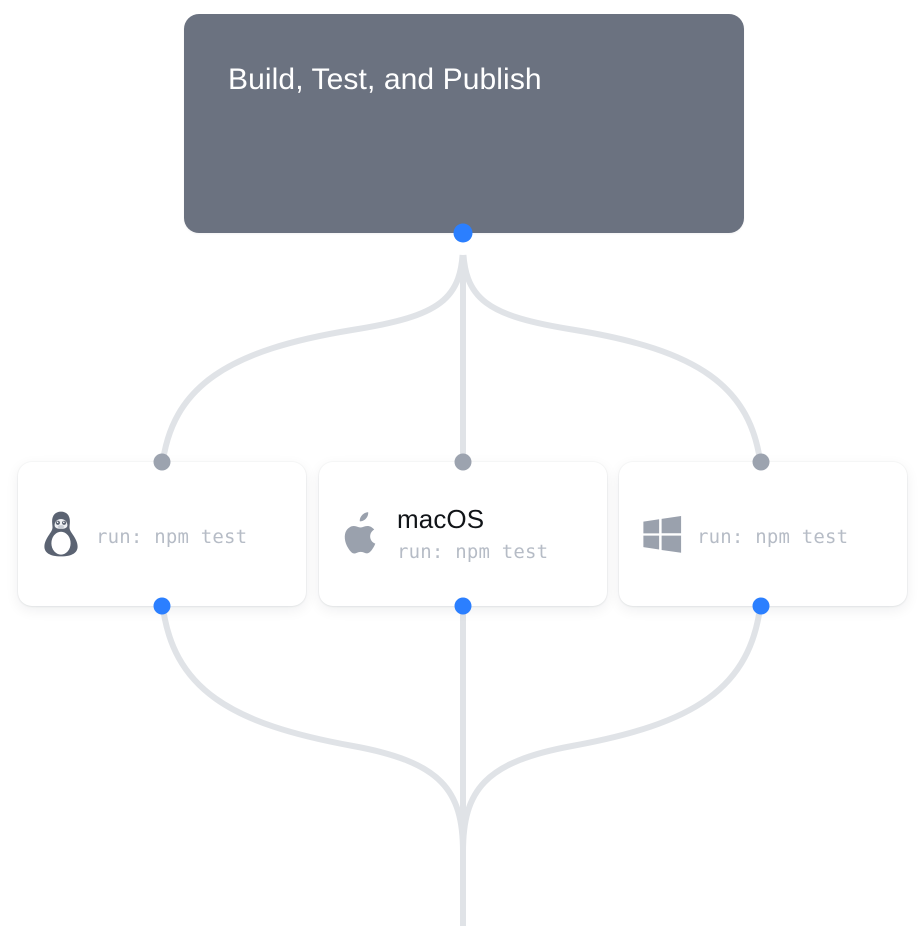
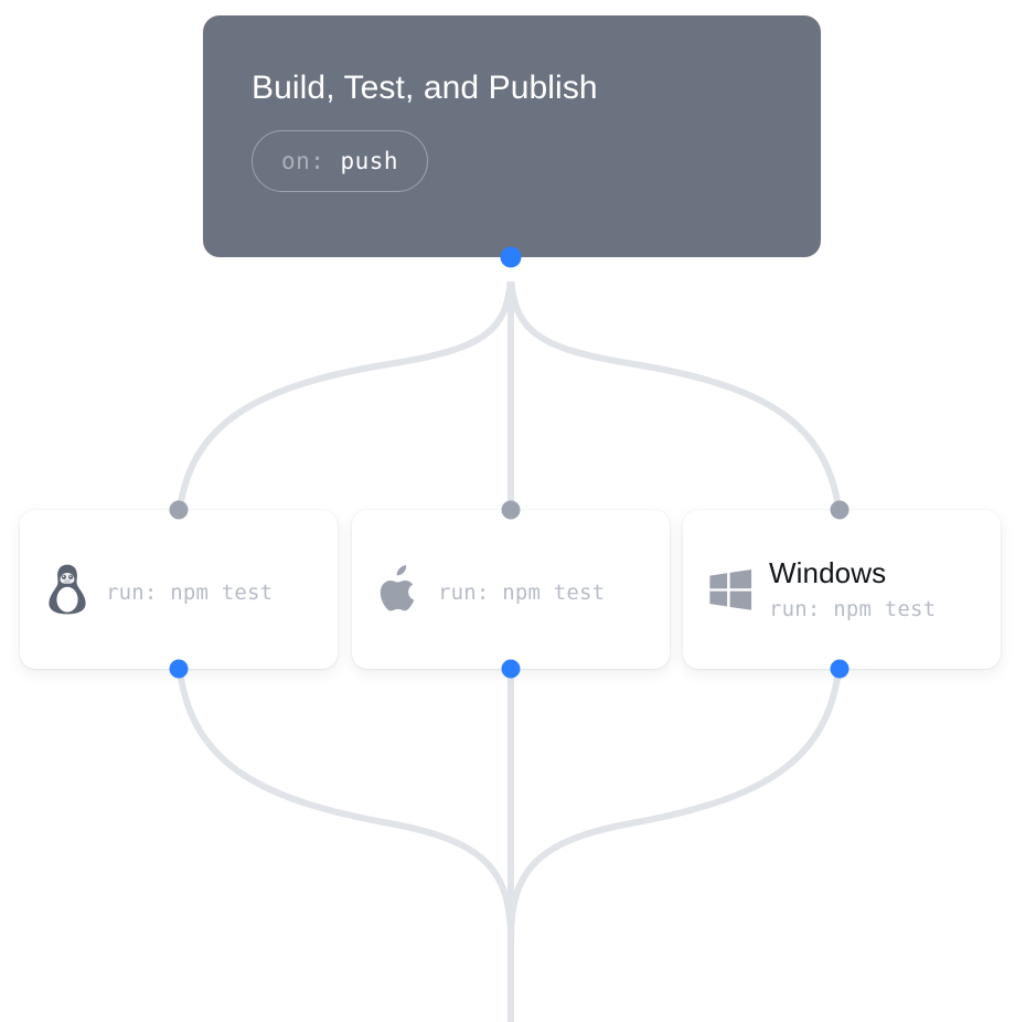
  Build, Test, and Publish
+ on:
+ push
  run: npm test
- macOS
  run: npm test
+ Windows
  run: npm test
